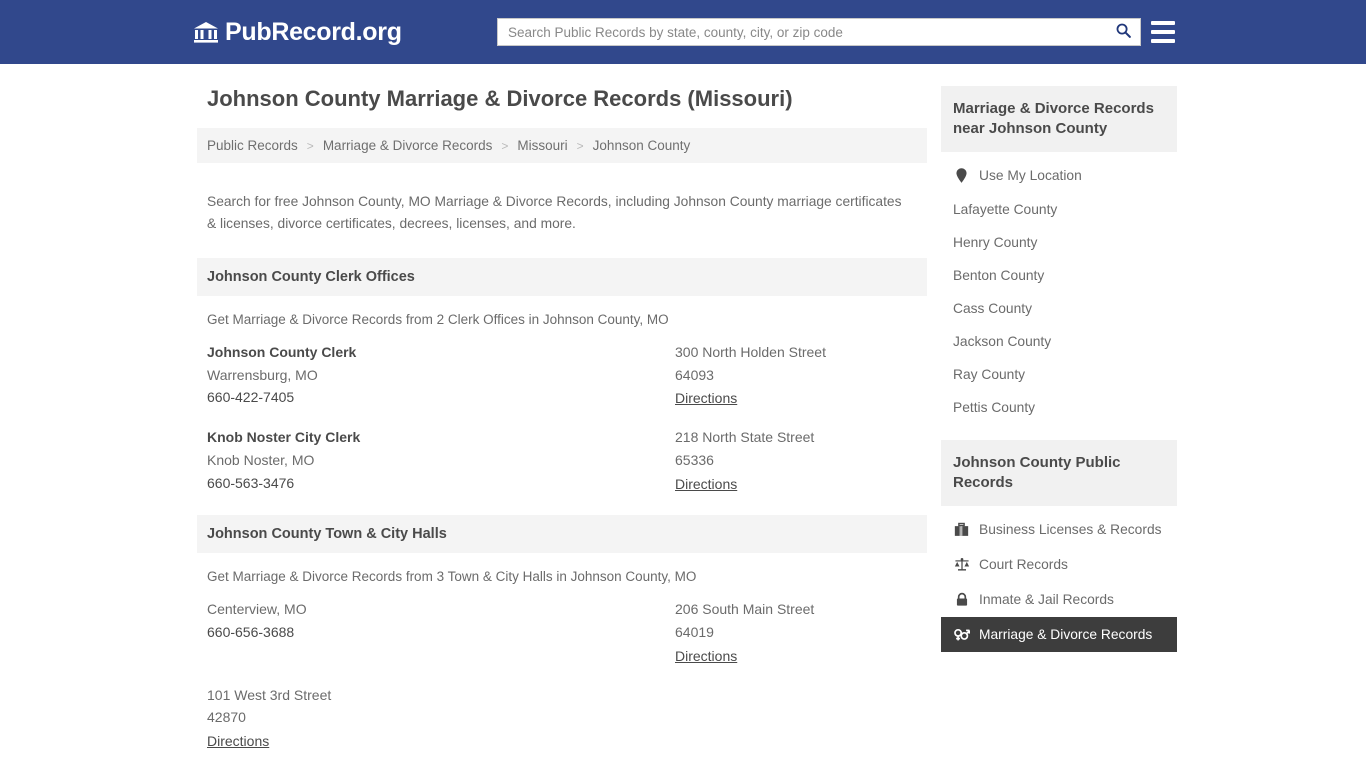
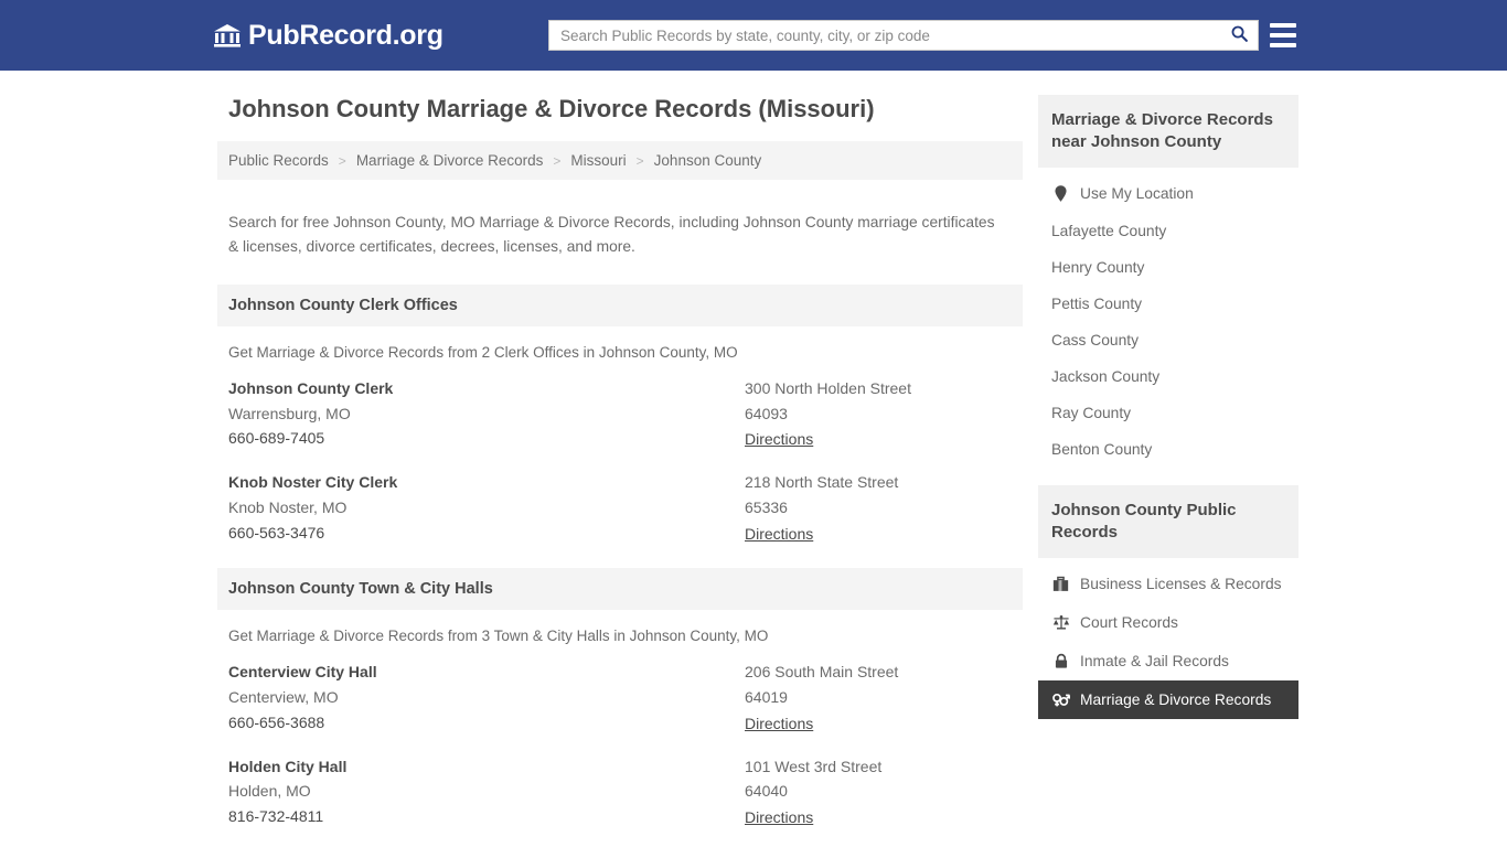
  PubRecord.org
  Search Public Records by state, county, city, or zip code
  Johnson County Marriage & Divorce Records (Missouri)
  Public Records
  >
  Marriage & Divorce Records
  >
  Missouri
  >
  Johnson County
  Search for free Johnson County, MO Marriage & Divorce Records, including Johnson County marriage certificates & licenses, divorce certificates, decrees, licenses, and more.
  Johnson County Clerk Offices
  Get Marriage & Divorce Records from 2 Clerk Offices in Johnson County, MO
  Johnson County Clerk
  Warrensburg, MO
- 660-422-7405
+ 660-689-7405
  300 North Holden Street
  64093
  Directions
  Knob Noster City Clerk
  Knob Noster, MO
  660-563-3476
  218 North State Street
  65336
  Directions
  Johnson County Town & City Halls
  Get Marriage & Divorce Records from 3 Town & City Halls in Johnson County, MO
+ Centerview City Hall
  Centerview, MO
  660-656-3688
  206 South Main Street
  64019
  Directions
+ Holden City Hall
+ Holden, MO
+ 816-732-4811
  101 West 3rd Street
- 42870
+ 64040
  Directions
  Marriage & Divorce Records near Johnson County
  Use My Location
  Lafayette County
  Henry County
- Benton County
+ Pettis County
  Cass County
  Jackson County
  Ray County
- Pettis County
+ Benton County
  Johnson County Public Records
  Business Licenses & Records
  Court Records
  Inmate & Jail Records
  Marriage & Divorce Records
